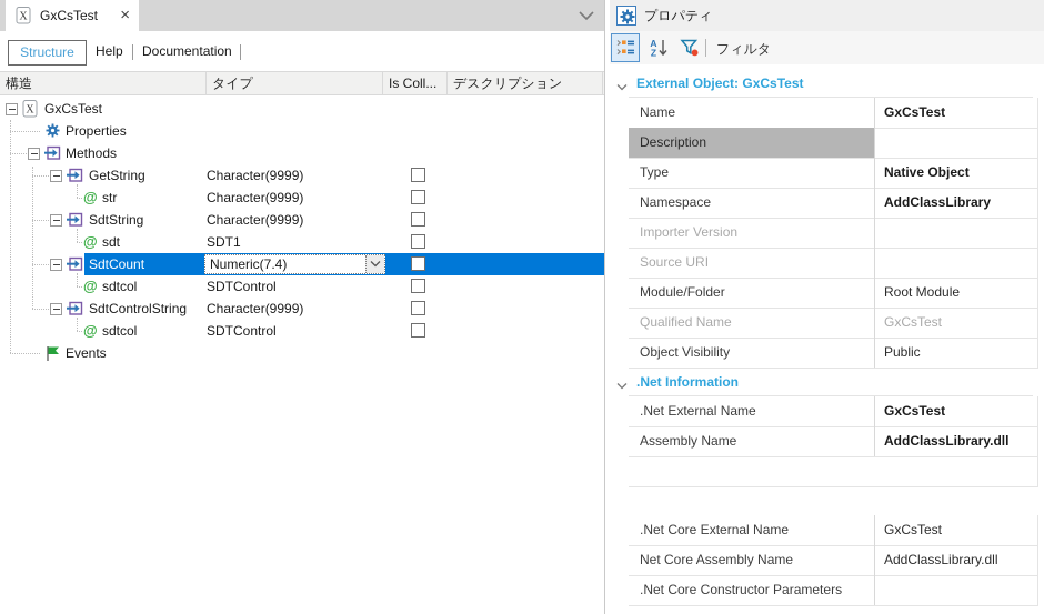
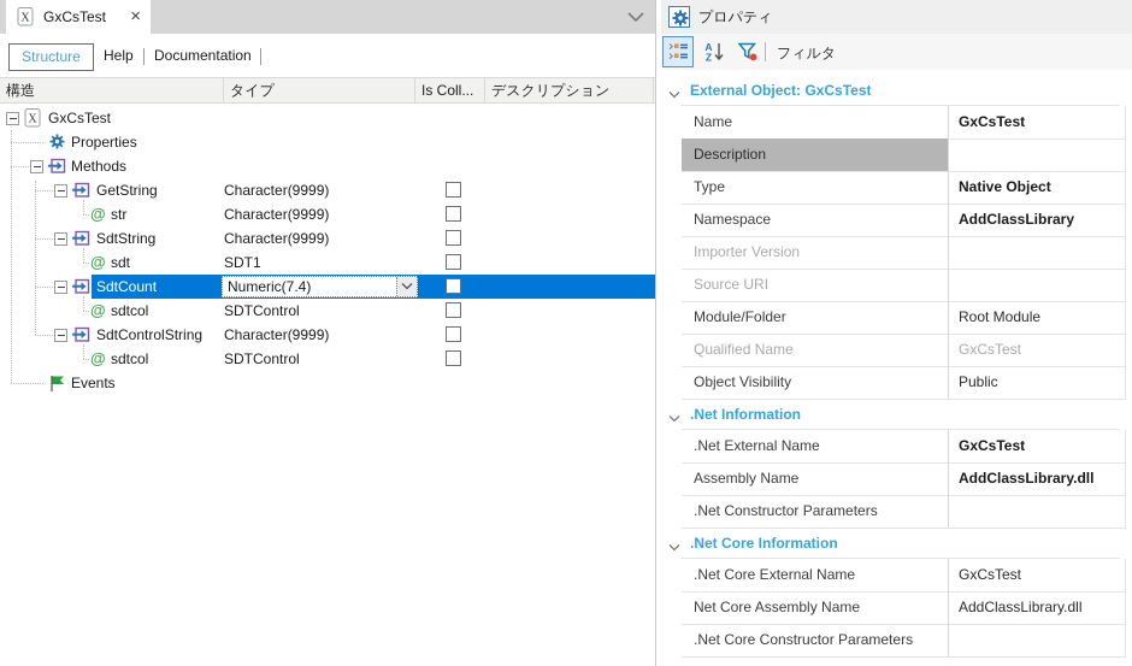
  X
  GxCsTest
  ×
  Structure
  Help
  Documentation
  構造
  タイプ
  Is Coll...
  デスクリプション
  X
  GxCsTest
  Properties
  Methods
  GetString
  Character(9999)
  @
  str
  Character(9999)
  SdtString
  Character(9999)
  @
  sdt
  SDT1
  SdtCount
  Numeric(7.4)
  @
  sdtcol
  SDTControl
  SdtControlString
  Character(9999)
  @
  sdtcol
  SDTControl
  Events
  プロパティ
  A
  Z
  フィルタ
  External Object: GxCsTest
  Name
  GxCsTest
  Description
  Type
  Native Object
  Namespace
  AddClassLibrary
  Importer Version
  Source URI
  Module/Folder
  Root Module
  Qualified Name
  GxCsTest
  Object Visibility
  Public
  .Net Information
  .Net External Name
  GxCsTest
  Assembly Name
  AddClassLibrary.dll
+ .Net Constructor Parameters
+ .Net Core Information
  .Net Core External Name
  GxCsTest
  Net Core Assembly Name
  AddClassLibrary.dll
  .Net Core Constructor Parameters
